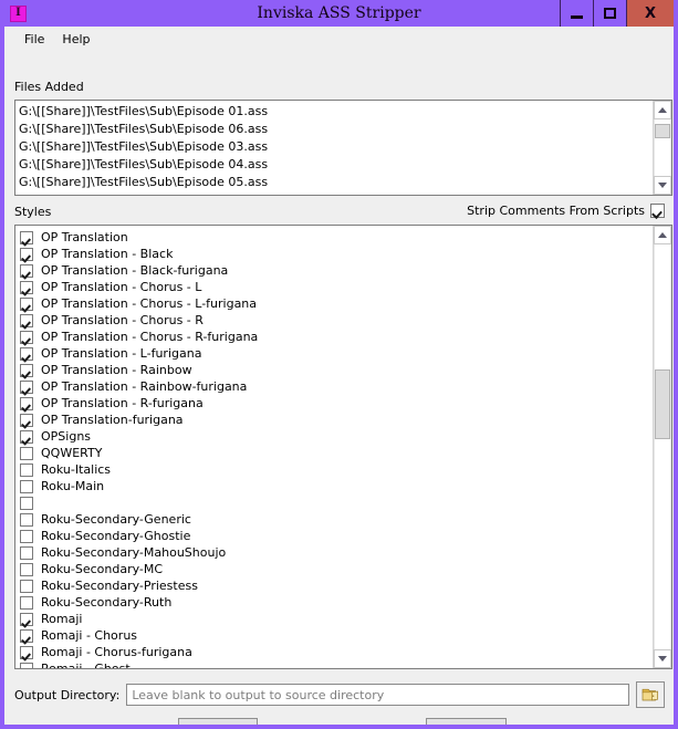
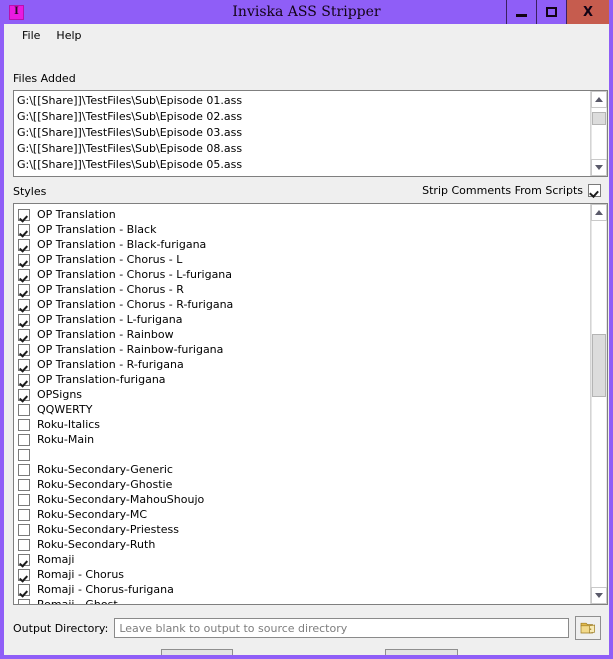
  I
  Inviska ASS Stripper
  X
  File
  Help
  Files Added
  G:\[[Share]]\TestFiles\Sub\Episode 01.ass
- G:\[[Share]]\TestFiles\Sub\Episode 06.ass
+ G:\[[Share]]\TestFiles\Sub\Episode 02.ass
  G:\[[Share]]\TestFiles\Sub\Episode 03.ass
- G:\[[Share]]\TestFiles\Sub\Episode 04.ass
+ G:\[[Share]]\TestFiles\Sub\Episode 08.ass
  G:\[[Share]]\TestFiles\Sub\Episode 05.ass
  Styles
  Strip Comments From Scripts
  OP Translation
  OP Translation - Black
  OP Translation - Black-furigana
  OP Translation - Chorus - L
  OP Translation - Chorus - L-furigana
  OP Translation - Chorus - R
  OP Translation - Chorus - R-furigana
  OP Translation - L-furigana
  OP Translation - Rainbow
  OP Translation - Rainbow-furigana
  OP Translation - R-furigana
  OP Translation-furigana
  OPSigns
  QQWERTY
  Roku-Italics
  Roku-Main
  Roku-Secondary-Generic
  Roku-Secondary-Ghostie
  Roku-Secondary-MahouShoujo
  Roku-Secondary-MC
  Roku-Secondary-Priestess
  Roku-Secondary-Ruth
  Romaji
  Romaji - Chorus
  Romaji - Chorus-furigana
  Output Directory:
  Leave blank to output to source directory
